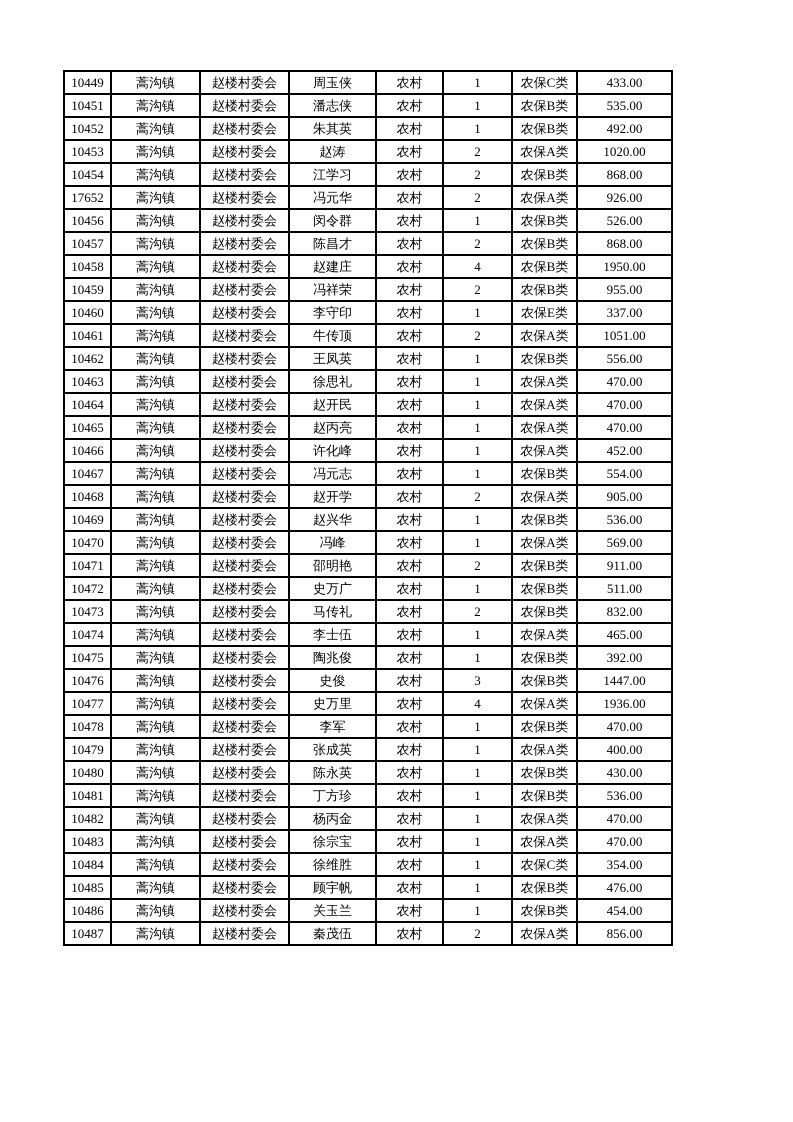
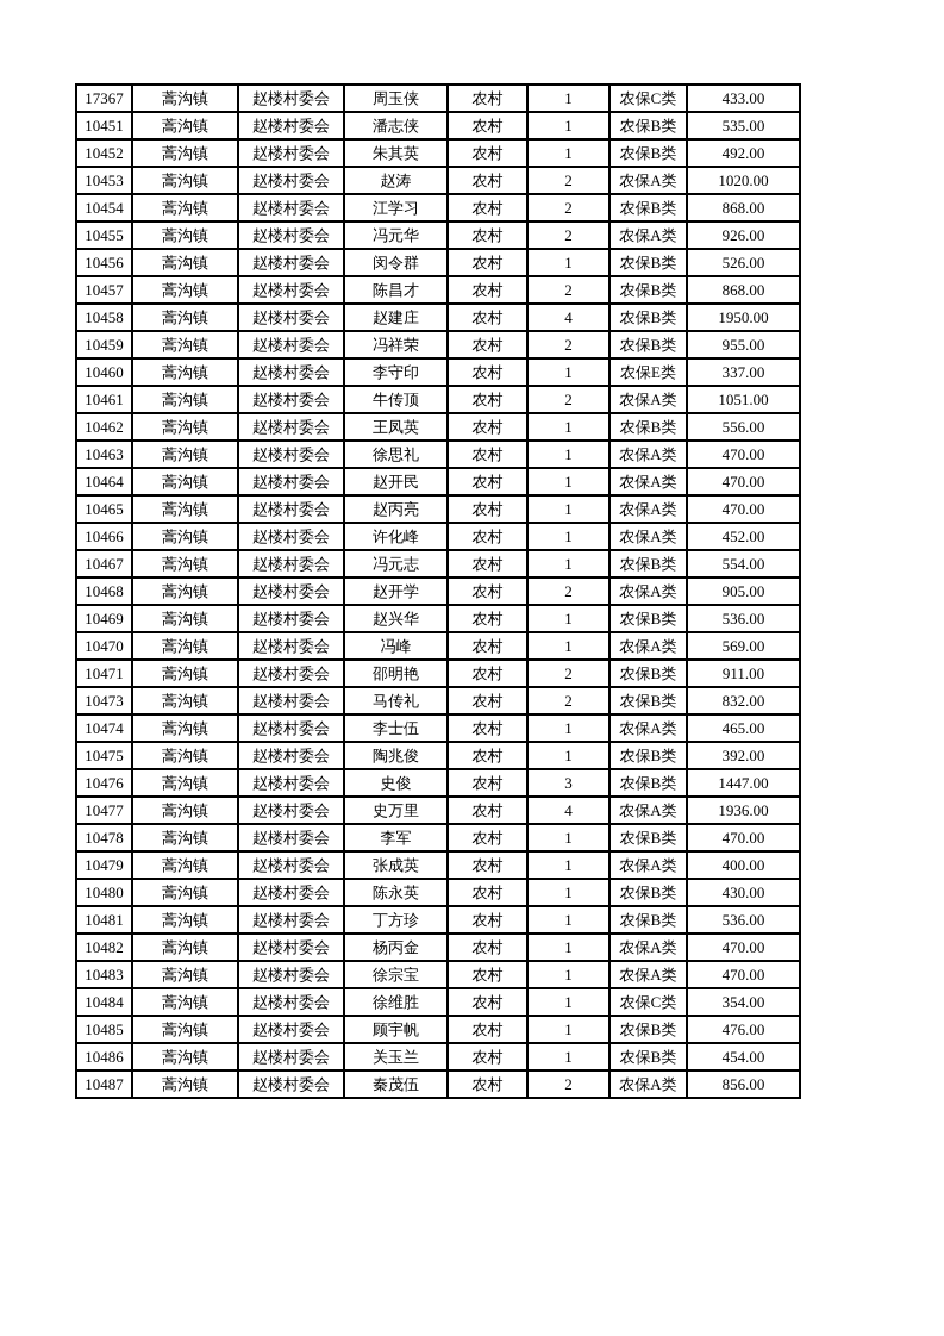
- 10449	蒿沟镇	赵楼村委会	周玉侠	农村	1	农保C类	433.00
+ 17367	蒿沟镇	赵楼村委会	周玉侠	农村	1	农保C类	433.00
  10451	蒿沟镇	赵楼村委会	潘志侠	农村	1	农保B类	535.00
  10452	蒿沟镇	赵楼村委会	朱其英	农村	1	农保B类	492.00
  10453	蒿沟镇	赵楼村委会	赵涛	农村	2	农保A类	1020.00
  10454	蒿沟镇	赵楼村委会	江学习	农村	2	农保B类	868.00
- 17652	蒿沟镇	赵楼村委会	冯元华	农村	2	农保A类	926.00
+ 10455	蒿沟镇	赵楼村委会	冯元华	农村	2	农保A类	926.00
  10456	蒿沟镇	赵楼村委会	闵令群	农村	1	农保B类	526.00
  10457	蒿沟镇	赵楼村委会	陈昌才	农村	2	农保B类	868.00
  10458	蒿沟镇	赵楼村委会	赵建庄	农村	4	农保B类	1950.00
  10459	蒿沟镇	赵楼村委会	冯祥荣	农村	2	农保B类	955.00
  10460	蒿沟镇	赵楼村委会	李守印	农村	1	农保E类	337.00
  10461	蒿沟镇	赵楼村委会	牛传顶	农村	2	农保A类	1051.00
  10462	蒿沟镇	赵楼村委会	王凤英	农村	1	农保B类	556.00
  10463	蒿沟镇	赵楼村委会	徐思礼	农村	1	农保A类	470.00
  10464	蒿沟镇	赵楼村委会	赵开民	农村	1	农保A类	470.00
  10465	蒿沟镇	赵楼村委会	赵丙亮	农村	1	农保A类	470.00
  10466	蒿沟镇	赵楼村委会	许化峰	农村	1	农保A类	452.00
  10467	蒿沟镇	赵楼村委会	冯元志	农村	1	农保B类	554.00
  10468	蒿沟镇	赵楼村委会	赵开学	农村	2	农保A类	905.00
  10469	蒿沟镇	赵楼村委会	赵兴华	农村	1	农保B类	536.00
  10470	蒿沟镇	赵楼村委会	冯峰	农村	1	农保A类	569.00
  10471	蒿沟镇	赵楼村委会	邵明艳	农村	2	农保B类	911.00
- 10472	蒿沟镇	赵楼村委会	史万广	农村	1	农保B类	511.00
  10473	蒿沟镇	赵楼村委会	马传礼	农村	2	农保B类	832.00
  10474	蒿沟镇	赵楼村委会	李士伍	农村	1	农保A类	465.00
  10475	蒿沟镇	赵楼村委会	陶兆俊	农村	1	农保B类	392.00
  10476	蒿沟镇	赵楼村委会	史俊	农村	3	农保B类	1447.00
  10477	蒿沟镇	赵楼村委会	史万里	农村	4	农保A类	1936.00
  10478	蒿沟镇	赵楼村委会	李军	农村	1	农保B类	470.00
  10479	蒿沟镇	赵楼村委会	张成英	农村	1	农保A类	400.00
  10480	蒿沟镇	赵楼村委会	陈永英	农村	1	农保B类	430.00
  10481	蒿沟镇	赵楼村委会	丁方珍	农村	1	农保B类	536.00
  10482	蒿沟镇	赵楼村委会	杨丙金	农村	1	农保A类	470.00
  10483	蒿沟镇	赵楼村委会	徐宗宝	农村	1	农保A类	470.00
  10484	蒿沟镇	赵楼村委会	徐维胜	农村	1	农保C类	354.00
  10485	蒿沟镇	赵楼村委会	顾宇帆	农村	1	农保B类	476.00
  10486	蒿沟镇	赵楼村委会	关玉兰	农村	1	农保B类	454.00
  10487	蒿沟镇	赵楼村委会	秦茂伍	农村	2	农保A类	856.00
